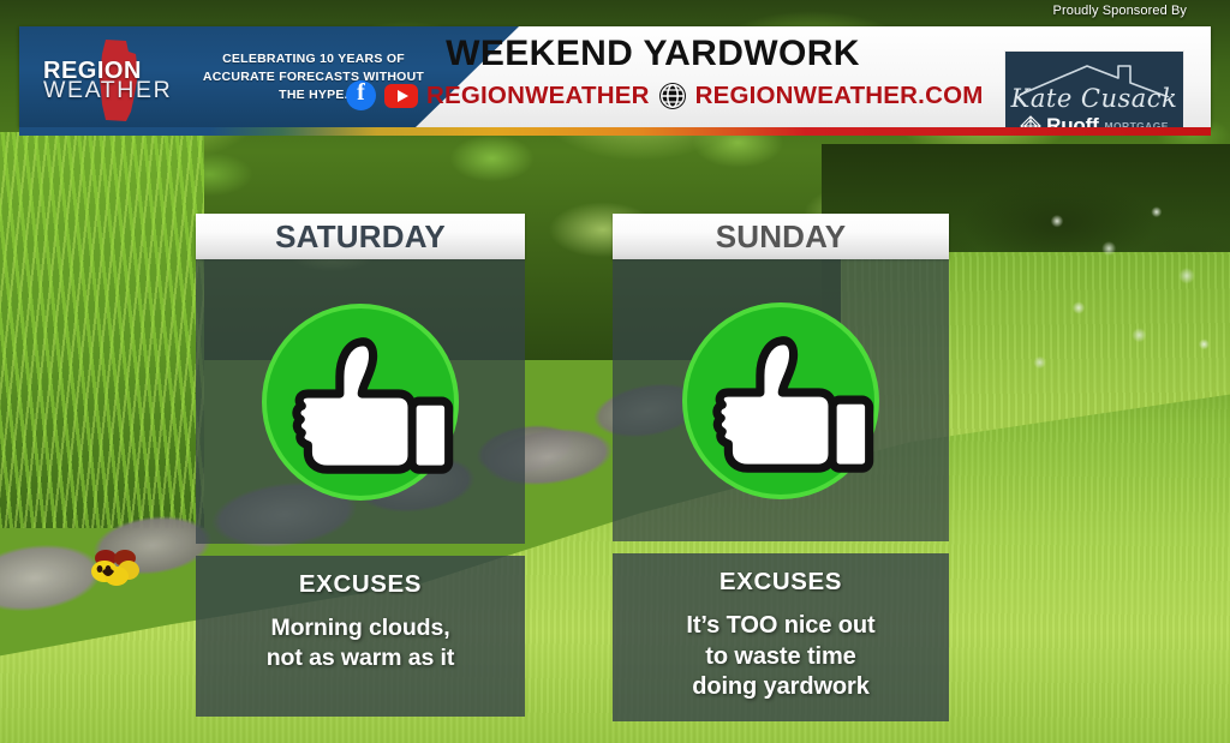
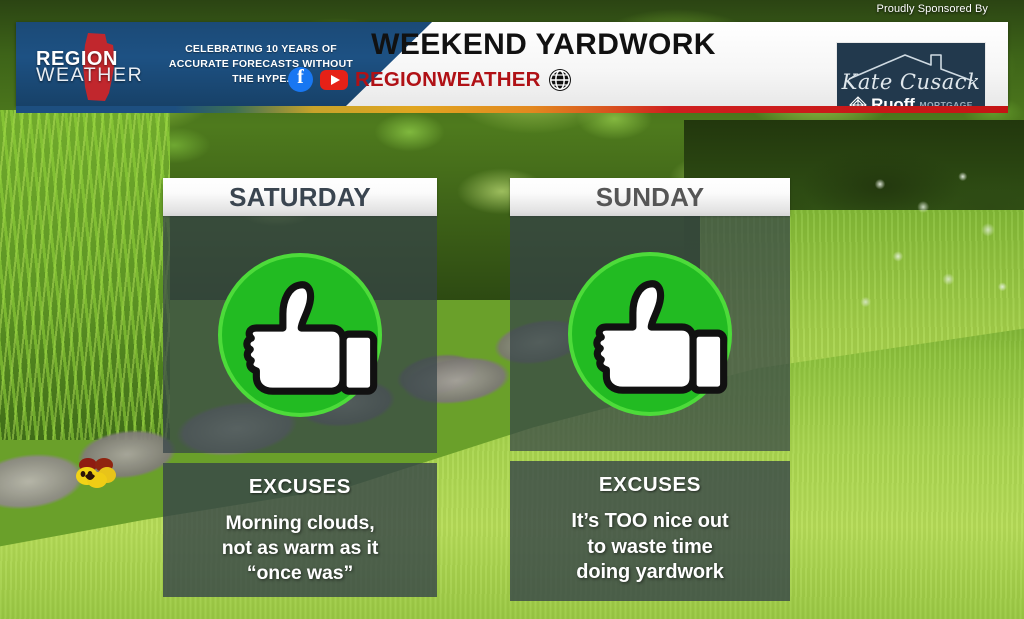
  REGION
  WEATHER
  CELEBRATING 10 YEARS OF ACCURATE FORECASTS WITHOUT THE HYPE
  WEEKEND YARDWORK
  REGIONWEATHER
- REGIONWEATHER.COM
  Kate Cusack
  Ruoff
  MORTGAGE
  Proudly Sponsored By
  SATURDAY
  EXCUSES
  Morning clouds,
  not as warm as it
+ “once was”
  SUNDAY
  EXCUSES
  It’s TOO nice out
  to waste time
  doing yardwork
